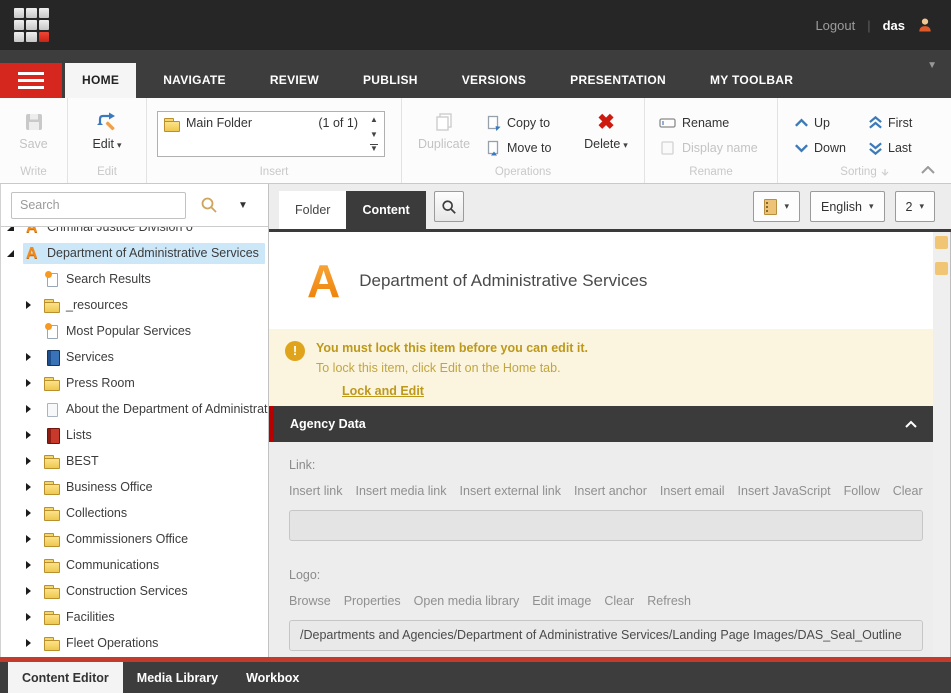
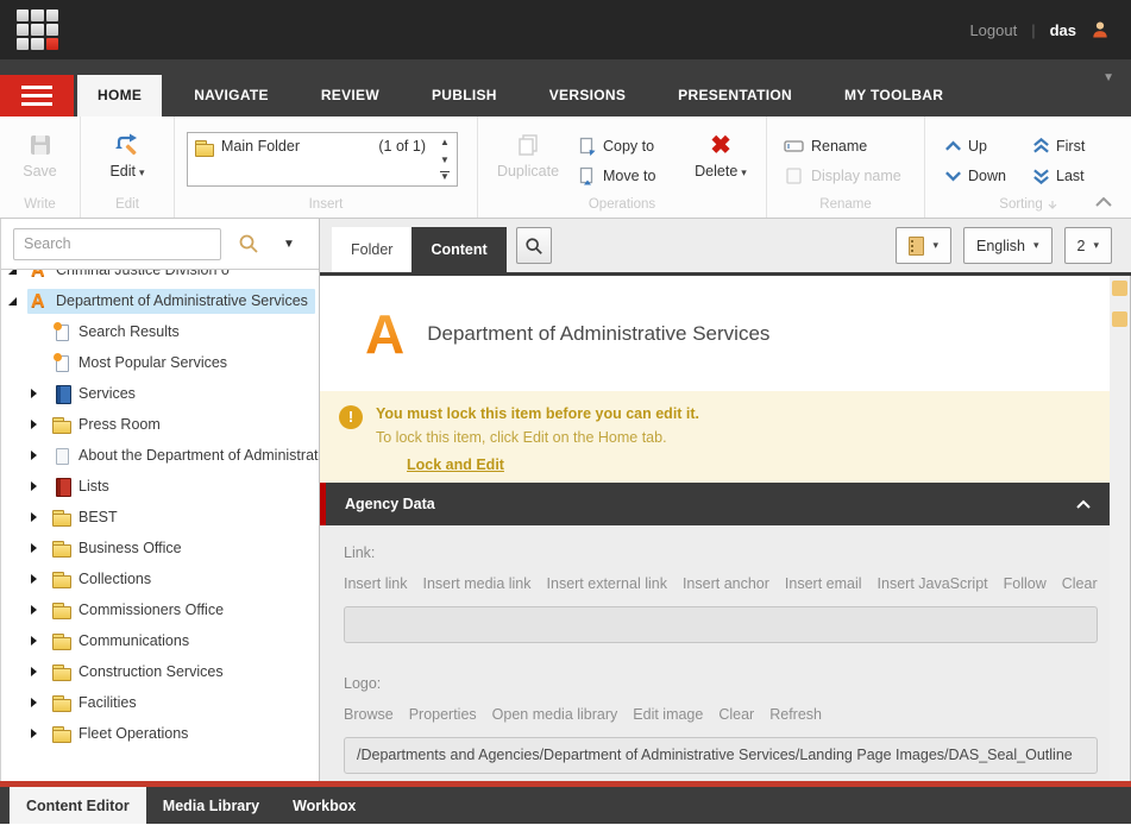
  Logout
  |
  das
  HOME
  NAVIGATE
  REVIEW
  PUBLISH
  VERSIONS
  PRESENTATION
  MY TOOLBAR
  ▼
  Save
  Write
  Edit ▾
  Edit
  Main Folder
  (1 of 1)
  ▲
  ▼
  ▼
  Insert
  Duplicate
  Copy to
  Move to
  ✖
  Delete ▾
  Operations
  Rename
  Display name
  Rename
  Up
  Down
  First
  Last
  Sorting
  Search
  ▼
  Criminal Justice Division o
  Department of Administrative Services
  Search Results
- _resources
  Most Popular Services
  Services
  Press Room
  About the Department of Administrat
  Lists
  BEST
  Business Office
  Collections
  Commissioners Office
  Communications
  Construction Services
  Facilities
  Fleet Operations
  Folder
  Content
  ▾
  English
  ▾
  2
  ▾
  A
  Department of Administrative Services
  !
  You must lock this item before you can edit it.
  To lock this item, click Edit on the Home tab.
  Lock and Edit
  Agency Data
  Link:
  Insert link
  Insert media link
  Insert external link
  Insert anchor
  Insert email
  Insert JavaScript
  Follow
  Clear
  Logo:
  Browse
  Properties
  Open media library
  Edit image
  Clear
  Refresh
  /Departments and Agencies/Department of Administrative Services/Landing Page Images/DAS_Seal_Outline
  Content Editor
  Media Library
  Workbox
